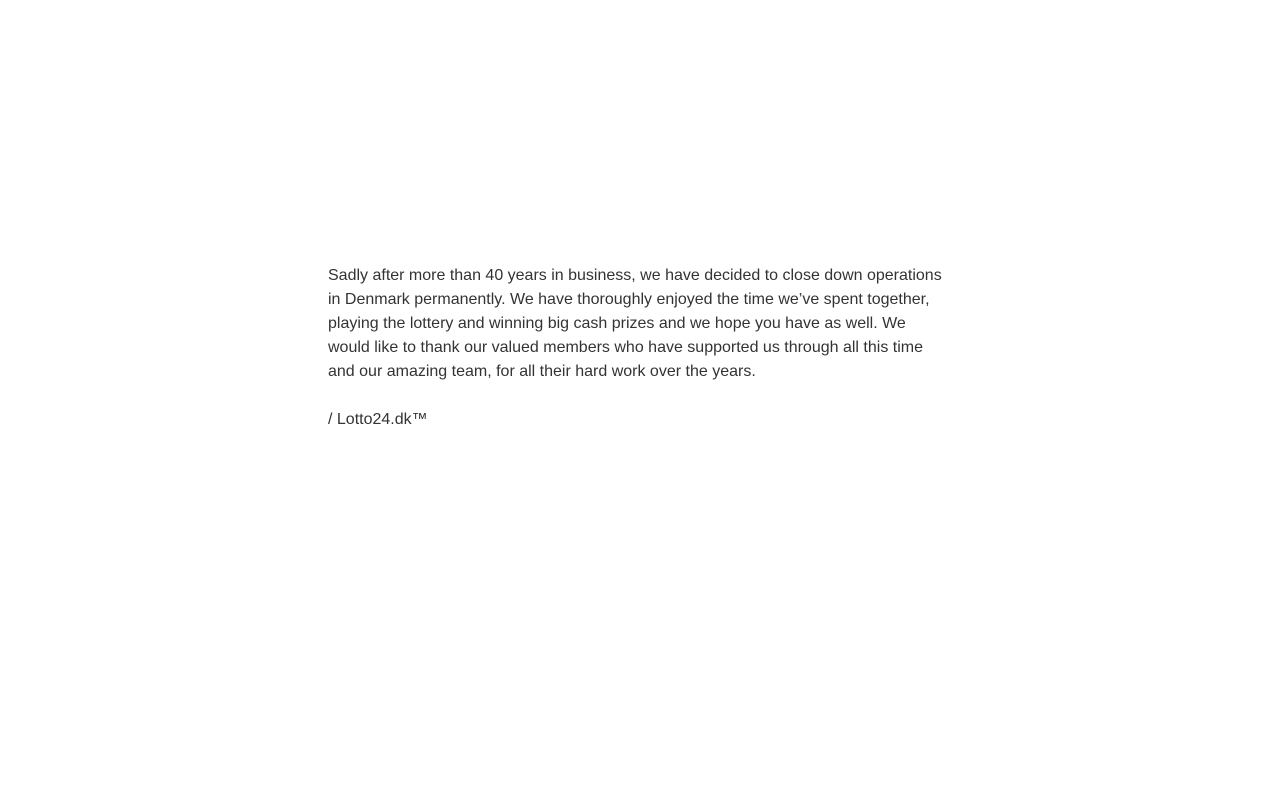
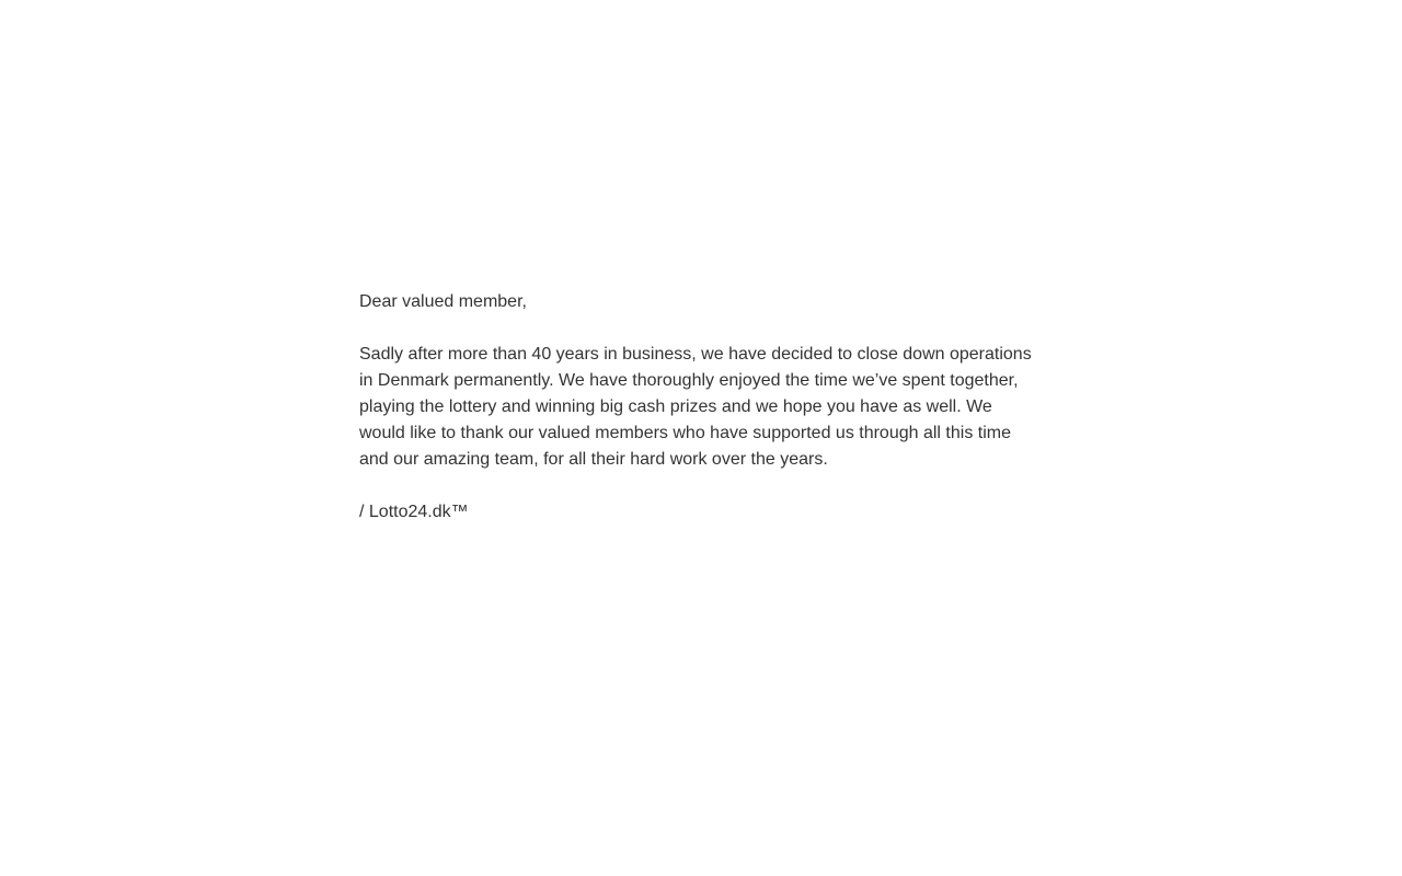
+ Dear valued member,
  Sadly after more than 40 years in business, we have decided to close down operations in Denmark permanently. We have thoroughly enjoyed the time we’ve spent together, playing the lottery and winning big cash prizes and we hope you have as well. We would like to thank our valued members who have supported us through all this time and our amazing team, for all their hard work over the years.
  / Lotto24.dk™
